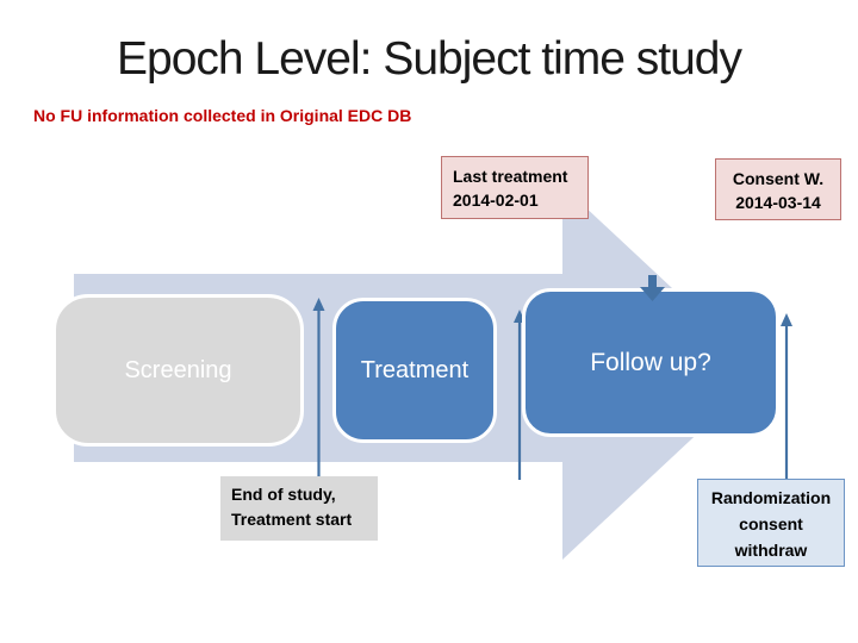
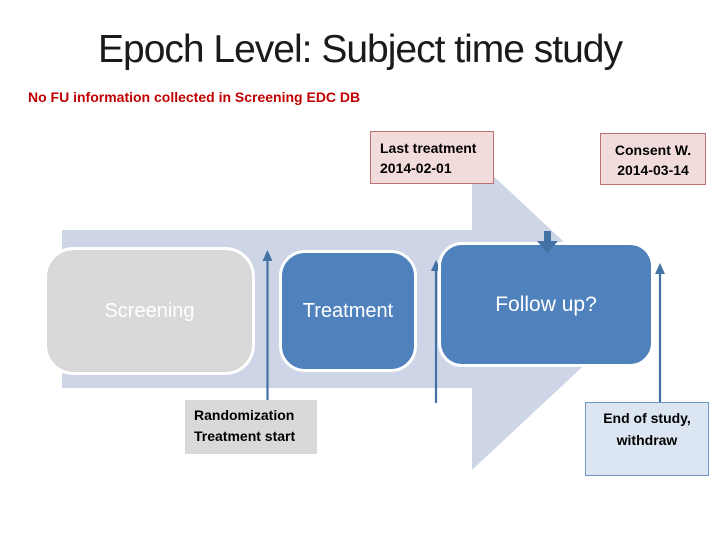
  Epoch Level: Subject time study
- No FU information collected in Original EDC DB
+ No FU information collected in Screening EDC DB
  Screening
  Treatment
  Follow up?
  Last treatment
  2014-02-01
  Consent W.
  2014-03-14
- End of study,
+ Randomization
  Treatment start
- Randomization
+ End of study,
- consent
  withdraw
